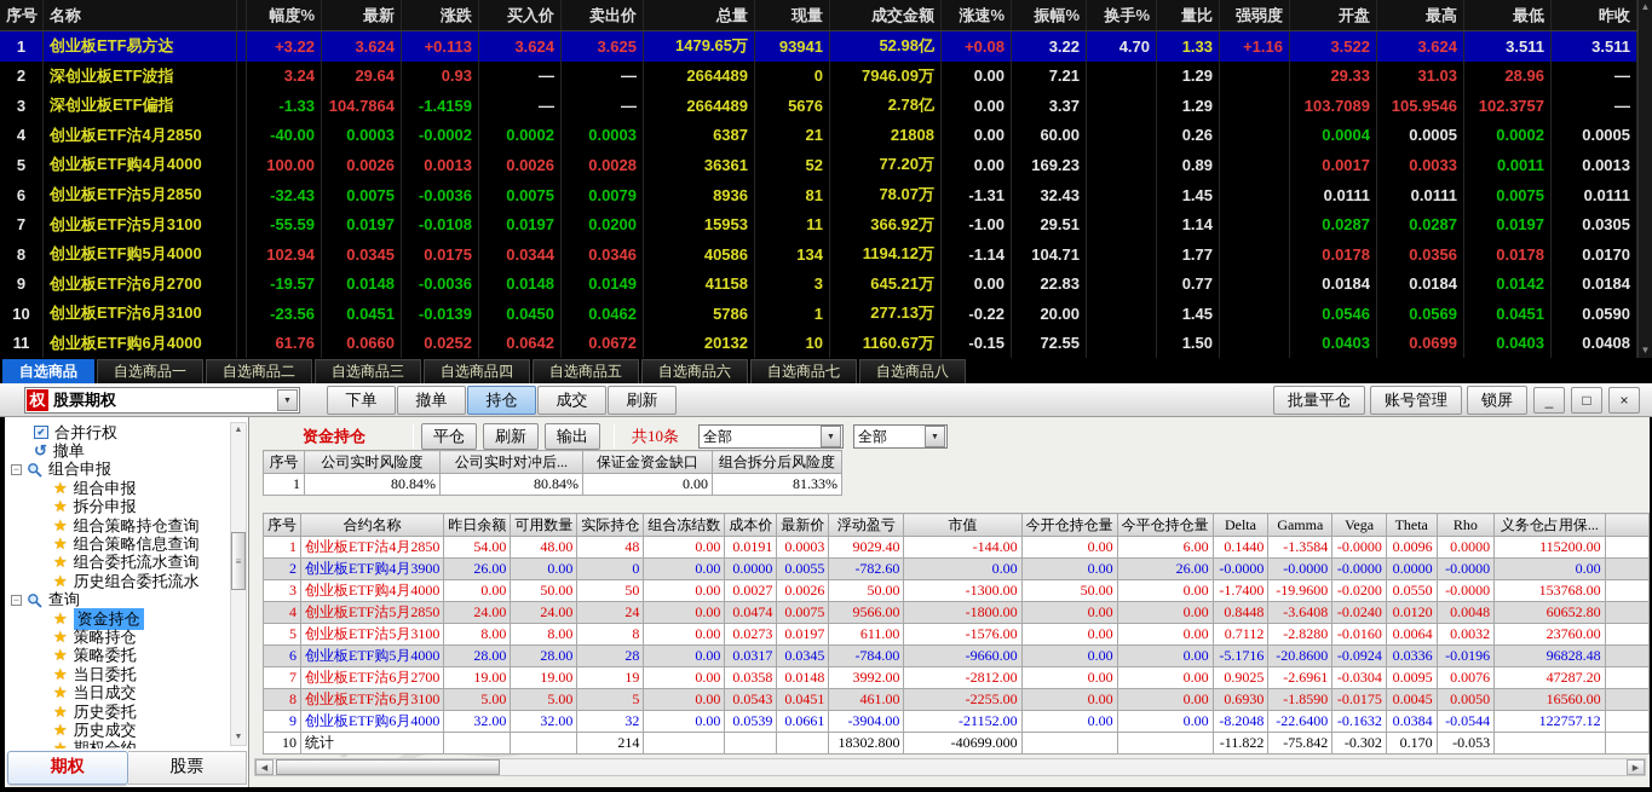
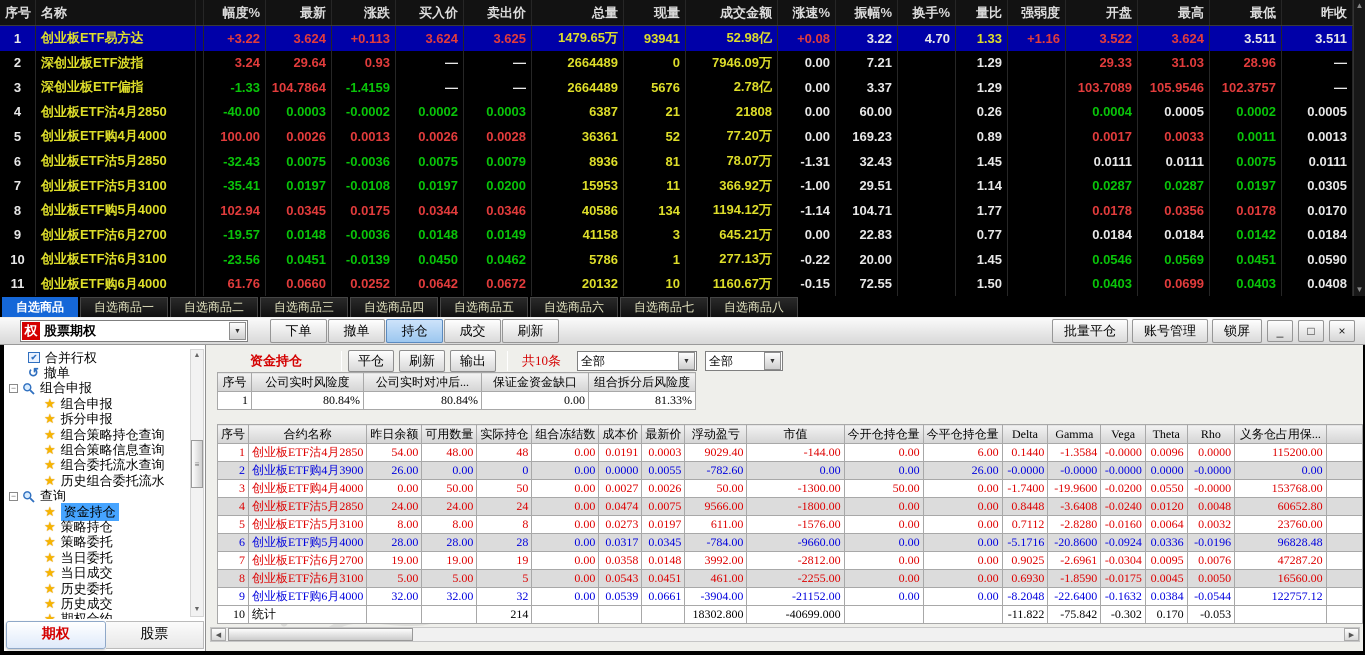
  序号
  名称
  幅度%
  最新
  涨跌
  买入价
  卖出价
  总量
  现量
  成交金额
  涨速%
  振幅%
  换手%
  量比
  强弱度
  开盘
  最高
  最低
  昨收
  1
  创业板ETF易方达
  +3.22
  3.624
  +0.113
  3.624
  3.625
  1479.65万
  93941
  52.98亿
  +0.08
  3.22
  4.70
  1.33
  +1.16
  3.522
  3.624
  3.511
  3.511
  2
  深创业板ETF波指
  3.24
  29.64
  0.93
  —
  —
  2664489
  0
  7946.09万
  0.00
  7.21
  1.29
  29.33
  31.03
  28.96
  —
  3
  深创业板ETF偏指
  -1.33
  104.7864
  -1.4159
  —
  —
  2664489
  5676
  2.78亿
  0.00
  3.37
  1.29
  103.7089
  105.9546
  102.3757
  —
  4
  创业板ETF沽4月2850
  -40.00
  0.0003
  -0.0002
  0.0002
  0.0003
  6387
  21
  21808
  0.00
  60.00
  0.26
  0.0004
  0.0005
  0.0002
  0.0005
  5
  创业板ETF购4月4000
  100.00
  0.0026
  0.0013
  0.0026
  0.0028
  36361
  52
  77.20万
  0.00
  169.23
  0.89
  0.0017
  0.0033
  0.0011
  0.0013
  6
  创业板ETF沽5月2850
  -32.43
  0.0075
  -0.0036
  0.0075
  0.0079
  8936
  81
  78.07万
  -1.31
  32.43
  1.45
  0.0111
  0.0111
  0.0075
  0.0111
  7
  创业板ETF沽5月3100
- -55.59
+ -35.41
  0.0197
  -0.0108
  0.0197
  0.0200
  15953
  11
  366.92万
  -1.00
  29.51
  1.14
  0.0287
  0.0287
  0.0197
  0.0305
  8
  创业板ETF购5月4000
  102.94
  0.0345
  0.0175
  0.0344
  0.0346
  40586
  134
  1194.12万
  -1.14
  104.71
  1.77
  0.0178
  0.0356
  0.0178
  0.0170
  9
  创业板ETF沽6月2700
  -19.57
  0.0148
  -0.0036
  0.0148
  0.0149
  41158
  3
  645.21万
  0.00
  22.83
  0.77
  0.0184
  0.0184
  0.0142
  0.0184
  10
  创业板ETF沽6月3100
  -23.56
  0.0451
  -0.0139
  0.0450
  0.0462
  5786
  1
  277.13万
  -0.22
  20.00
  1.45
  0.0546
  0.0569
  0.0451
  0.0590
  11
  创业板ETF购6月4000
  61.76
  0.0660
  0.0252
  0.0642
  0.0672
  20132
  10
  1160.67万
  -0.15
  72.55
  1.50
  0.0403
  0.0699
  0.0403
  0.0408
  ▲
  ▼
  自选商品
  自选商品一
  自选商品二
  自选商品三
  自选商品四
  自选商品五
  自选商品六
  自选商品七
  自选商品八
  权
  股票期权
  下单
  撤单
  持仓
  成交
  刷新
  批量平仓
  账号管理
  锁屏
  _
  □
  ×
  ✔
  合并行权
  ↺
  撤单
  −
  组合申报
  ★
  组合申报
  ★
  拆分申报
  ★
  组合策略持仓查询
  ★
  组合策略信息查询
  ★
  组合委托流水查询
  ★
  历史组合委托流水
  −
  查询
  ★
  资金持仓
  ★
  策略持仓
  ★
  策略委托
  ★
  当日委托
  ★
  当日成交
  ★
  历史委托
  ★
  历史成交
  ★
  期权合约
  ≡
  期权
  股票
  资金持仓
  平仓
  刷新
  输出
  共10条
  全部
  全部
  序号	公司实时风险度	公司实时对冲后...	保证金资金缺口	组合拆分后风险度
  1	80.84%	80.84%	0.00	81.33%
  序号	合约名称	昨日余额	可用数量	实际持仓	组合冻结数	成本价	最新价	浮动盈亏	市值	今开仓持仓量	今平仓持仓量	Delta	Gamma	Vega	Theta	Rho	义务仓占用保...
  1	创业板ETF沽4月2850	54.00	48.00	48	0.00	0.0191	0.0003	9029.40	-144.00	0.00	6.00	0.1440	-1.3584	-0.0000	0.0096	0.0000	115200.00
  2	创业板ETF购4月3900	26.00	0.00	0	0.00	0.0000	0.0055	-782.60	0.00	0.00	26.00	-0.0000	-0.0000	-0.0000	0.0000	-0.0000	0.00
  3	创业板ETF购4月4000	0.00	50.00	50	0.00	0.0027	0.0026	50.00	-1300.00	50.00	0.00	-1.7400	-19.9600	-0.0200	0.0550	-0.0000	153768.00
  4	创业板ETF沽5月2850	24.00	24.00	24	0.00	0.0474	0.0075	9566.00	-1800.00	0.00	0.00	0.8448	-3.6408	-0.0240	0.0120	0.0048	60652.80
  5	创业板ETF沽5月3100	8.00	8.00	8	0.00	0.0273	0.0197	611.00	-1576.00	0.00	0.00	0.7112	-2.8280	-0.0160	0.0064	0.0032	23760.00
  6	创业板ETF购5月4000	28.00	28.00	28	0.00	0.0317	0.0345	-784.00	-9660.00	0.00	0.00	-5.1716	-20.8600	-0.0924	0.0336	-0.0196	96828.48
  7	创业板ETF沽6月2700	19.00	19.00	19	0.00	0.0358	0.0148	3992.00	-2812.00	0.00	0.00	0.9025	-2.6961	-0.0304	0.0095	0.0076	47287.20
  8	创业板ETF沽6月3100	5.00	5.00	5	0.00	0.0543	0.0451	461.00	-2255.00	0.00	0.00	0.6930	-1.8590	-0.0175	0.0045	0.0050	16560.00
  9	创业板ETF购6月4000	32.00	32.00	32	0.00	0.0539	0.0661	-3904.00	-21152.00	0.00	0.00	-8.2048	-22.6400	-0.1632	0.0384	-0.0544	122757.12
  10	统计			214				18302.800	-40699.000			-11.822	-75.842	-0.302	0.170	-0.053
